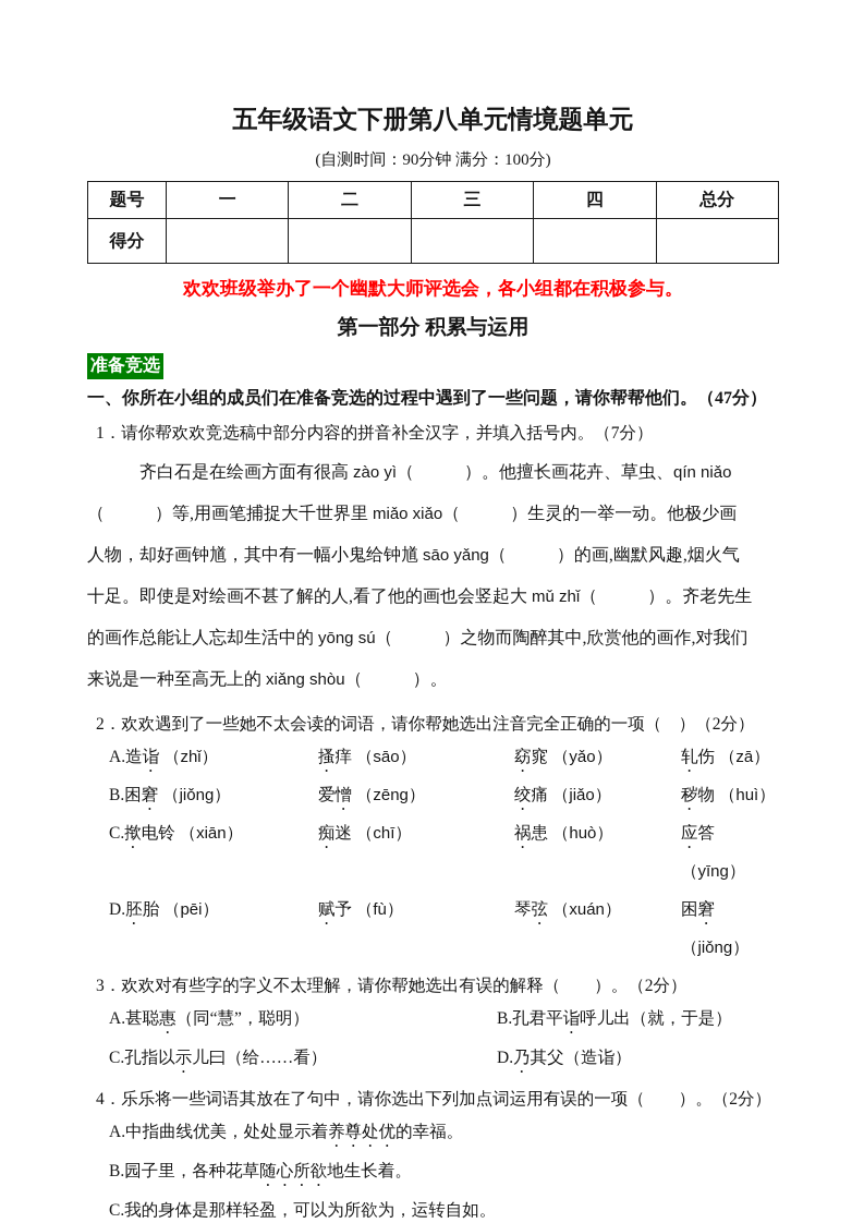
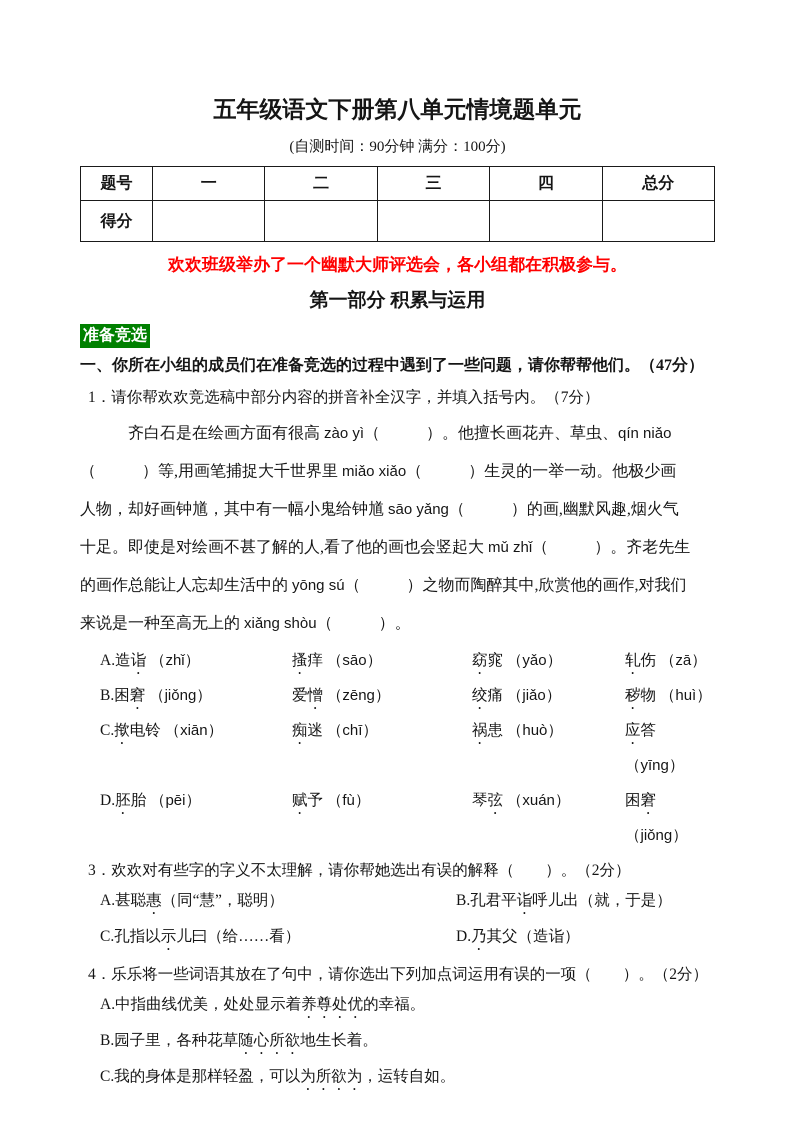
  五年级语文下册第八单元情境题单元
  (自测时间：90分钟 满分：100分)
  题号	一	二	三	四	总分
  得分
  欢欢班级举办了一个幽默大师评选会，各小组都在积极参与。
  第一部分 积累与运用
  准备竞选
  一、你所在小组的成员们在准备竞选的过程中遇到了一些问题，请你帮帮他们。（47分）
  1．请你帮欢欢竞选稿中部分内容的拼音补全汉字，并填入括号内。（7分）
  齐白石是在绘画方面有很高 zào yì（ ）。他擅长画花卉、草虫、qín niǎo
  （ ）等,用画笔捕捉大千世界里 miǎo xiǎo（ ）生灵的一举一动。他极少画
  人物，却好画钟馗，其中有一幅小鬼给钟馗 sāo yǎng（ ）的画,幽默风趣,烟火气
  十足。即使是对绘画不甚了解的人,看了他的画也会竖起大 mǔ zhǐ（ ）。齐老先生
  的画作总能让人忘却生活中的 yōng sú（ ）之物而陶醉其中,欣赏他的画作,对我们
  来说是一种至高无上的 xiǎng shòu（ ）。
- 2．欢欢遇到了一些她不太会读的词语，请你帮她选出注音完全正确的一项（ ）（2分）
  A.造诣 （zhǐ）
  搔痒 （sāo）
  窈窕 （yǎo）
  轧伤 （zā）
  B.困窘 （jiǒng）
  爱憎 （zēng）
  绞痛 （jiǎo）
  秽物 （huì）
  C.揿电铃 （xiān）
  痴迷 （chī）
  祸患 （huò）
  应答 （yīng）
  D.胚胎 （pēi）
  赋予 （fù）
  琴弦 （xuán）
  困窘 （jiǒng）
  3．欢欢对有些字的字义不太理解，请你帮她选出有误的解释（ ）。（2分）
  A.甚聪惠（同“慧”，聪明）
  B.孔君平诣呼儿出（就，于是）
  C.孔指以示儿曰（给……看）
  D.乃其父（造诣）
  4．乐乐将一些词语其放在了句中，请你选出下列加点词运用有误的一项（ ）。（2分）
  A.中指曲线优美，处处显示着养尊处优的幸福。
  B.园子里，各种花草随心所欲地生长着。
  C.我的身体是那样轻盈，可以为所欲为，运转自如。
